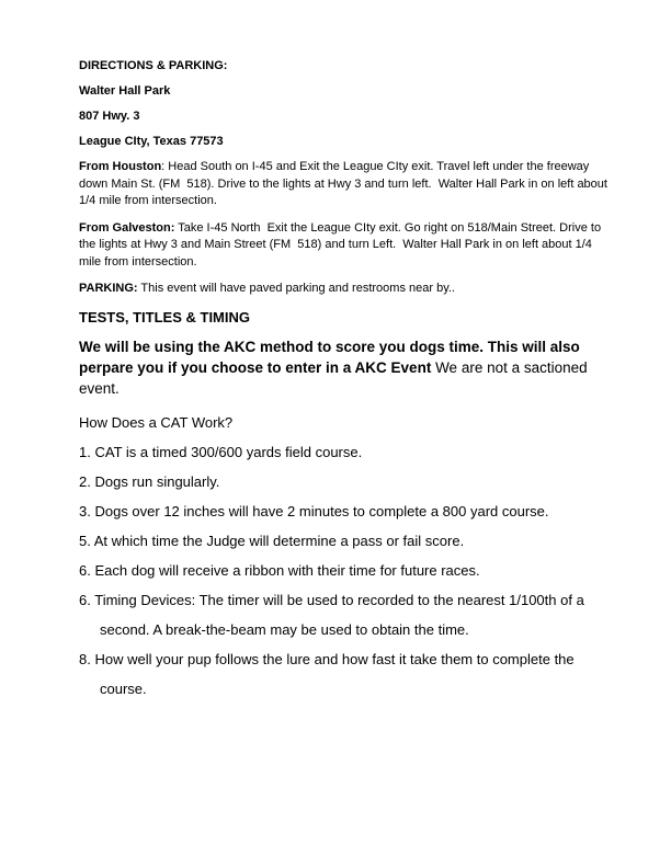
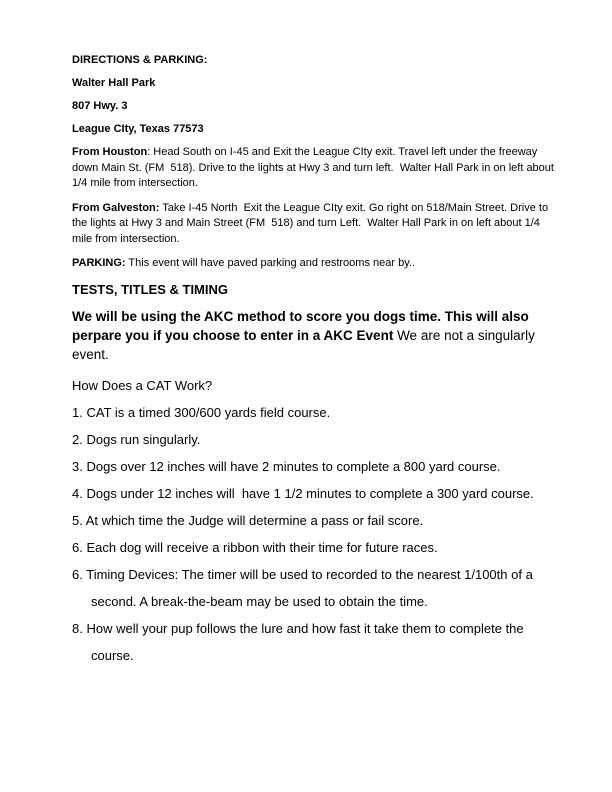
  DIRECTIONS & PARKING:
  Walter Hall Park
  807 Hwy. 3
  League CIty, Texas 77573
  From Houston: Head South on I-45 and Exit the League CIty exit. Travel left under the freeway down Main St. (FM 518). Drive to the lights at Hwy 3 and turn left. Walter Hall Park in on left about 1/4 mile from intersection.
  From Galveston: Take I-45 North Exit the League CIty exit. Go right on 518/Main Street. Drive to the lights at Hwy 3 and Main Street (FM 518) and turn Left. Walter Hall Park in on left about 1/4 mile from intersection.
  PARKING: This event will have paved parking and restrooms near by..
  TESTS, TITLES & TIMING
- We will be using the AKC method to score you dogs time. This will also perpare you if you choose to enter in a AKC Event We are not a sactioned event.
+ We will be using the AKC method to score you dogs time. This will also perpare you if you choose to enter in a AKC Event We are not a singularly event.
  How Does a CAT Work?
  1. CAT is a timed 300/600 yards field course.
  2. Dogs run singularly.
  3. Dogs over 12 inches will have 2 minutes to complete a 800 yard course.
+ 4. Dogs under 12 inches will have 1 1/2 minutes to complete a 300 yard course.
  5. At which time the Judge will determine a pass or fail score.
  6. Each dog will receive a ribbon with their time for future races.
  6. Timing Devices: The timer will be used to recorded to the nearest 1/100th of a second. A break-the-beam may be used to obtain the time.
  8. How well your pup follows the lure and how fast it take them to complete the course.
